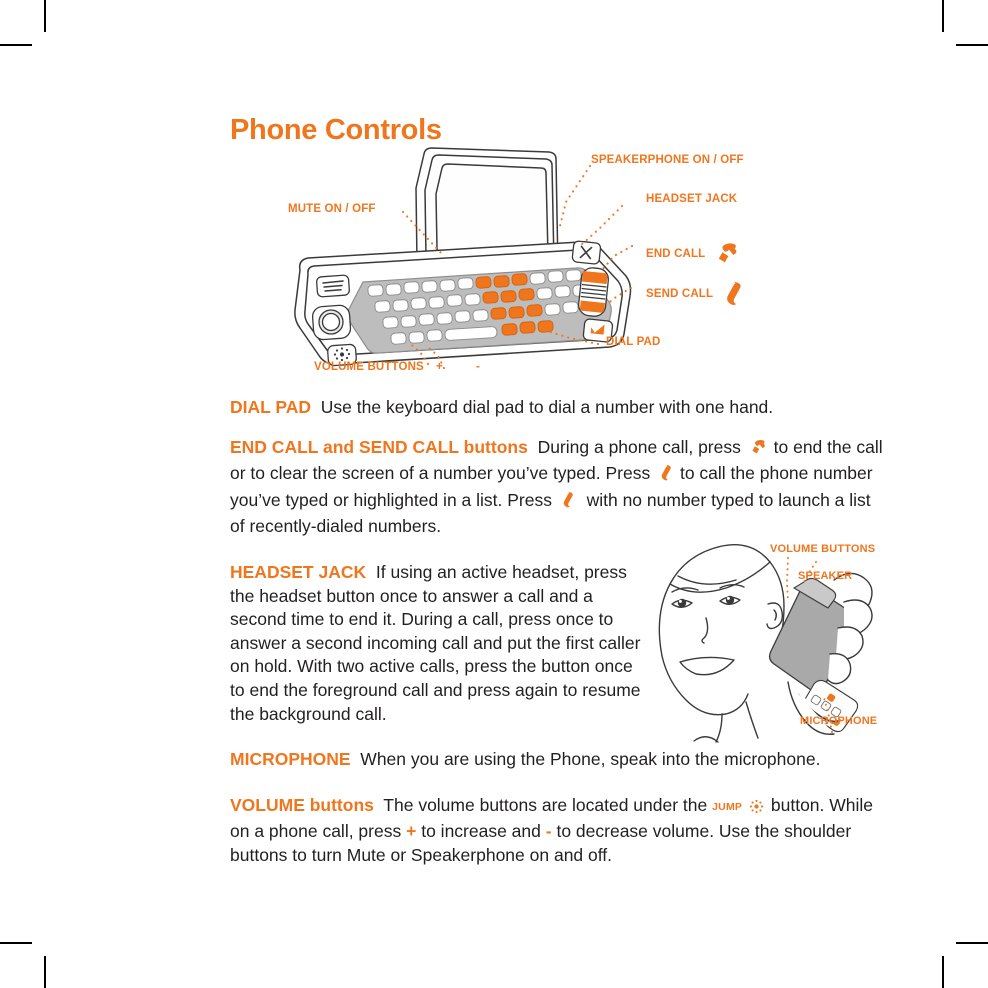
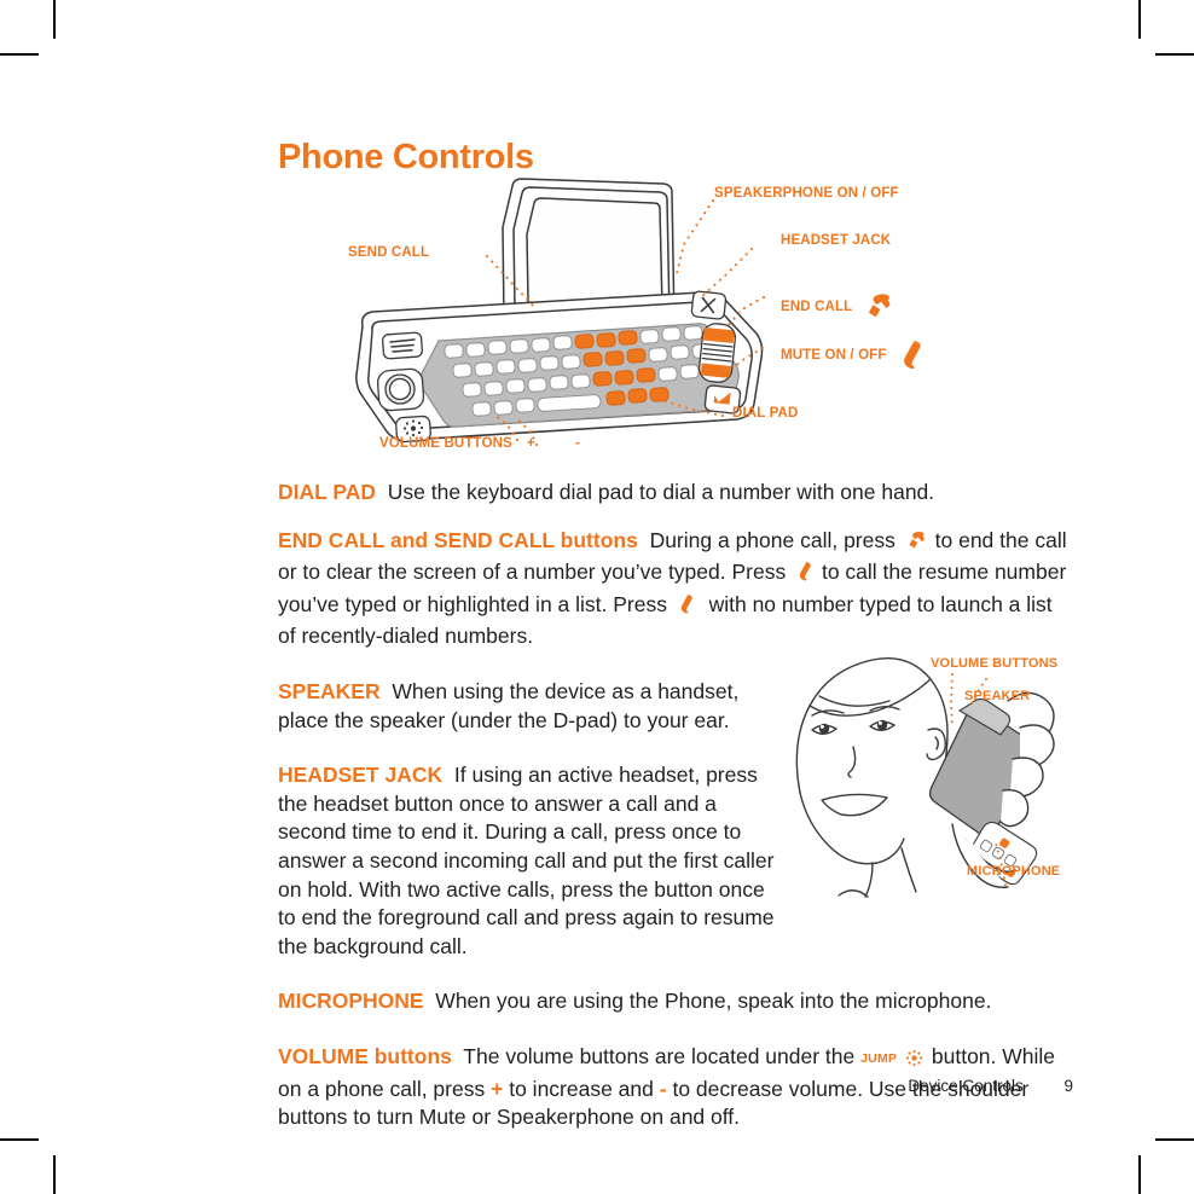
  Phone Controls
  SPEAKERPHONE ON / OFF
  HEADSET JACK
  END CALL
- SEND CALL
+ MUTE ON / OFF
  DIAL PAD
- MUTE ON / OFF
+ SEND CALL
  VOLUME BUTTONS
  +
  -
  DIAL PAD Use the keyboard dial pad to dial a number with one hand.
- END CALL and SEND CALL buttons During a phone call, press to end the call or to clear the screen of a number you’ve typed. Press to call the phone number you’ve typed or highlighted in a list. Press with no number typed to launch a list of recently-dialed numbers.
+ END CALL and SEND CALL buttons During a phone call, press to end the call or to clear the screen of a number you’ve typed. Press to call the resume number you’ve typed or highlighted in a list. Press with no number typed to launch a list of recently-dialed numbers.
+ SPEAKER When using the device as a handset, place the speaker (under the D-pad) to your ear.
  HEADSET JACK If using an active headset, press the headset button once to answer a call and a second time to end it. During a call, press once to answer a second incoming call and put the first caller on hold. With two active calls, press the button once to end the foreground call and press again to resume the background call.
  MICROPHONE When you are using the Phone, speak into the microphone.
  VOLUME buttons The volume buttons are located under the JUMP button. While on a phone call, press + to increase and - to decrease volume. Use the shoulder buttons to turn Mute or Speakerphone on and off.
  VOLUME BUTTONS
  SPEAKER
  MICROPHONE
+ Device Controls 9
